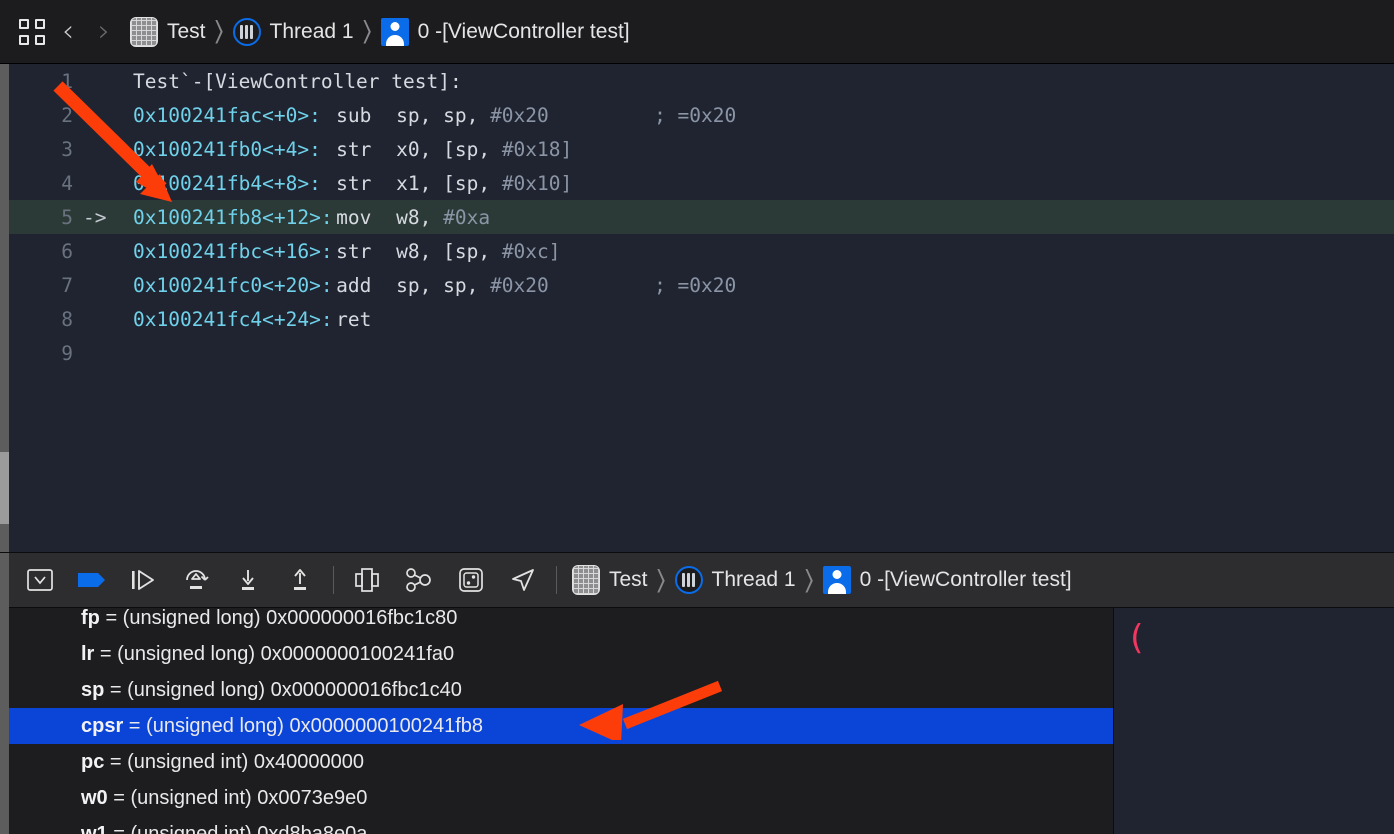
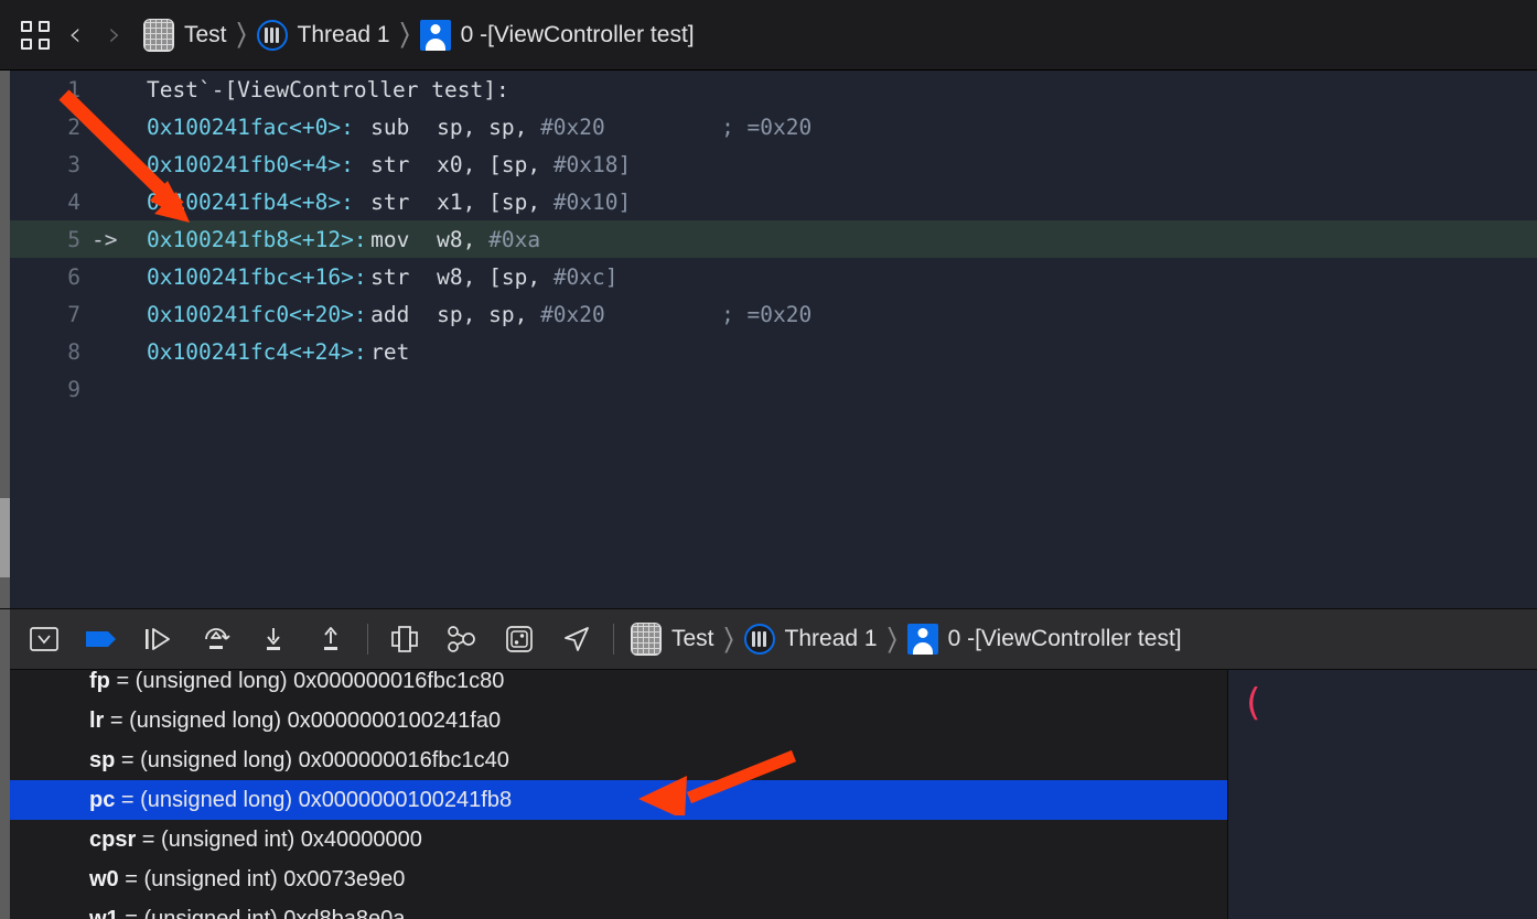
  ‹
  ›
  Test
  〉
  Thread 1
  〉
  0 -[ViewController test]
  1
  Test`-[ViewController test]:
  2
  0x100241fac
  <+0>:
  sub
  sp, sp,
  #0x20
  ; =0x20
  3
  0x100241fb0
  <+4>:
  str
  x0, [sp,
  #0x18]
  4
  00241fb4
  <+8>:
  str
  x1, [sp,
  #0x10]
  5
  ->
  0x100241fb8
  <+12>:
  mov
  w8,
  #0xa
  6
  0x100241fbc
  <+16>:
  str
  w8, [sp,
  #0xc]
  7
  0x100241fc0
  <+20>:
  add
  sp, sp,
  #0x20
  ; =0x20
  8
  0x100241fc4
  <+24>:
  ret
  9
  Test
  〉
  Thread 1
  〉
  0 -[ViewController test]
  fp
  = (unsigned long) 0x000000016fbc1c80
  lr
  = (unsigned long) 0x0000000100241fa0
  sp
  = (unsigned long) 0x000000016fbc1c40
- cpsr
+ pc
  = (unsigned long) 0x0000000100241fb8
- pc
+ cpsr
  = (unsigned int) 0x40000000
  w0
  = (unsigned int) 0x0073e9e0
  (
